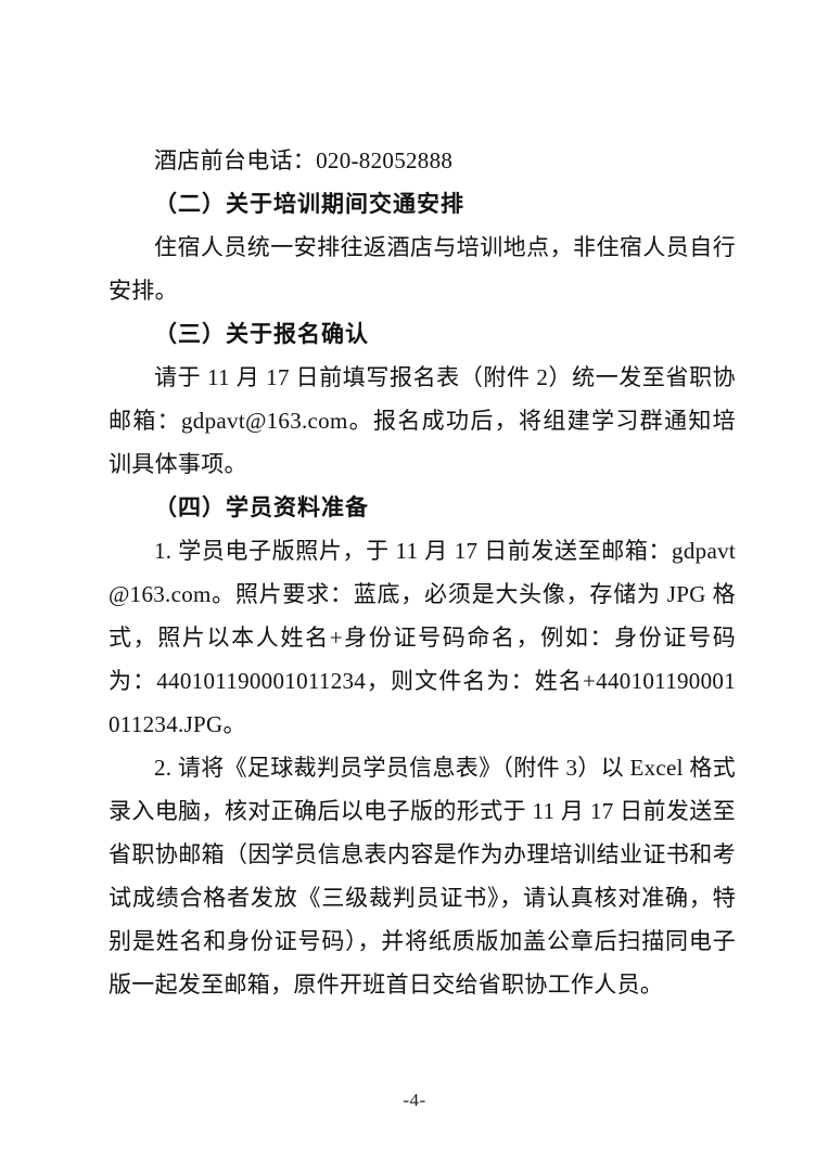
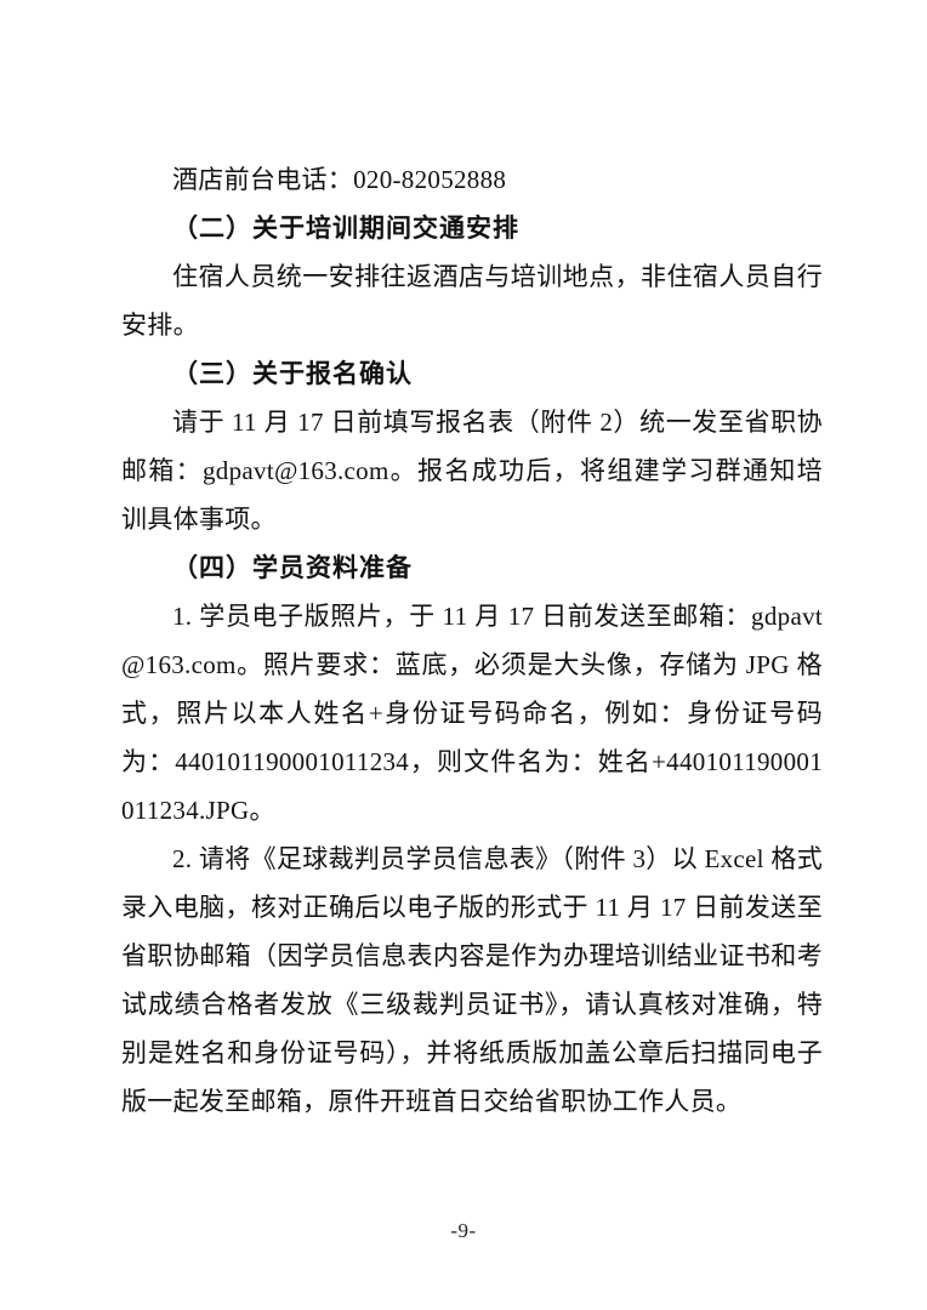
  酒店前台电话：020-82052888
  （二）关于培训期间交通安排
  住宿人员统一安排往返酒店与培训地点，非住宿人员自行安排。
  （三）关于报名确认
  请于 11 月 17 日前填写报名表（附件 2）统一发至省职协邮箱：gdpavt@163.com。报名成功后，将组建学习群通知培训具体事项。
  （四）学员资料准备
  1. 学员电子版照片，于 11 月 17 日前发送至邮箱：gdpavt@163.com。照片要求：蓝底，必须是大头像，存储为 JPG 格式，照片以本人姓名+身份证号码命名，例如：身份证号码为：440101190001011234，则文件名为：姓名+440101190001011234.JPG。
  2. 请将《足球裁判员学员信息表》（附件 3）以 Excel 格式录入电脑，核对正确后以电子版的形式于 11 月 17 日前发送至省职协邮箱（因学员信息表内容是作为办理培训结业证书和考试成绩合格者发放《三级裁判员证书》，请认真核对准确，特别是姓名和身份证号码），并将纸质版加盖公章后扫描同电子版一起发至邮箱，原件开班首日交给省职协工作人员。
- -4-
+ -9-
